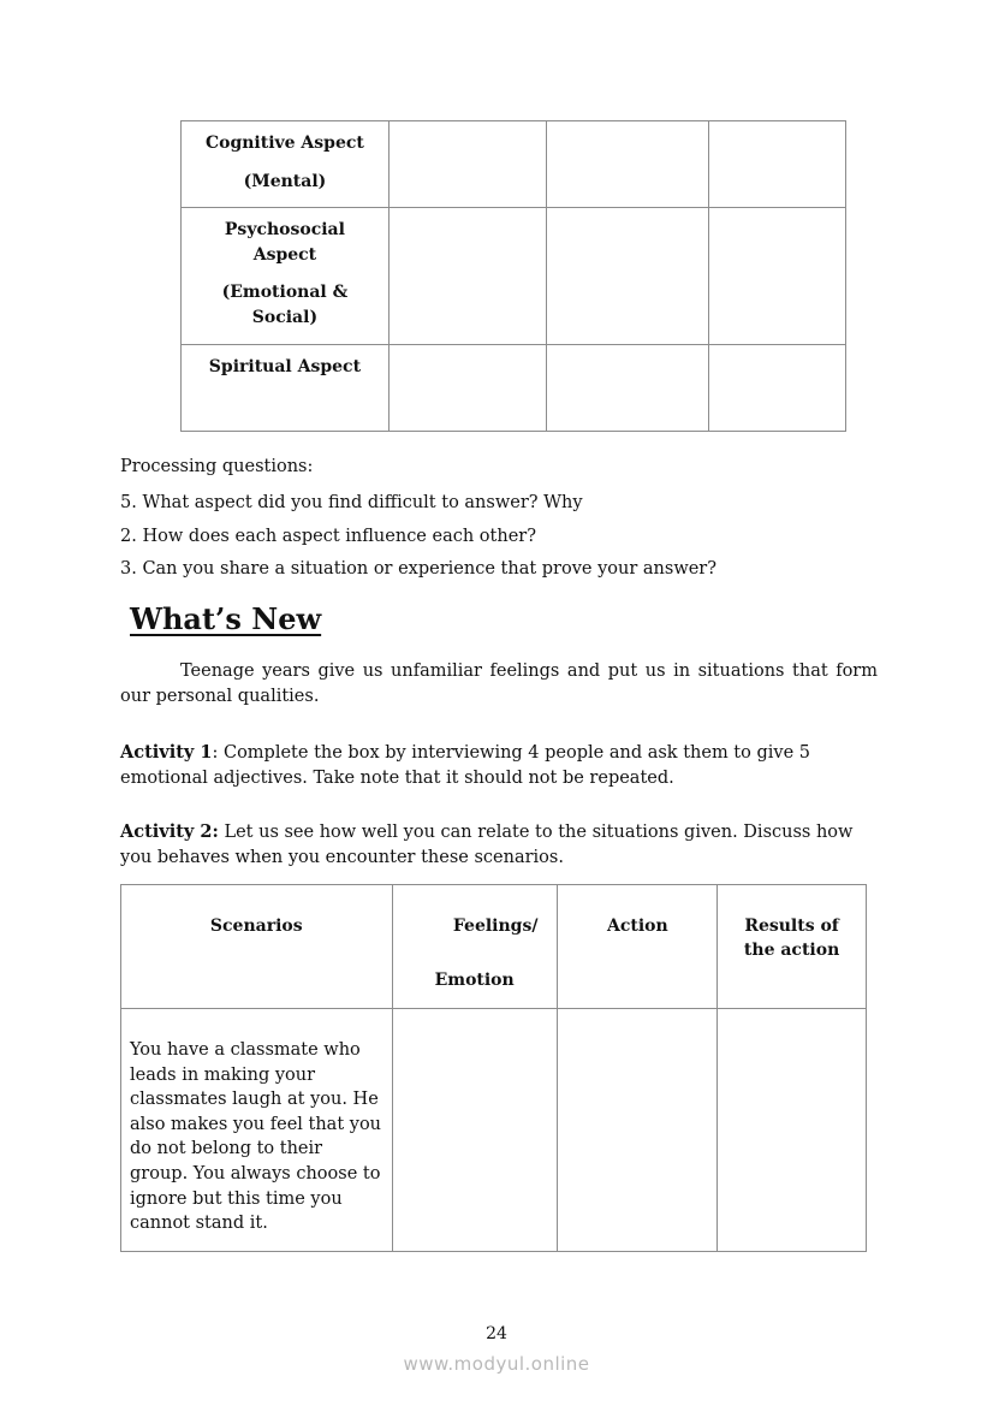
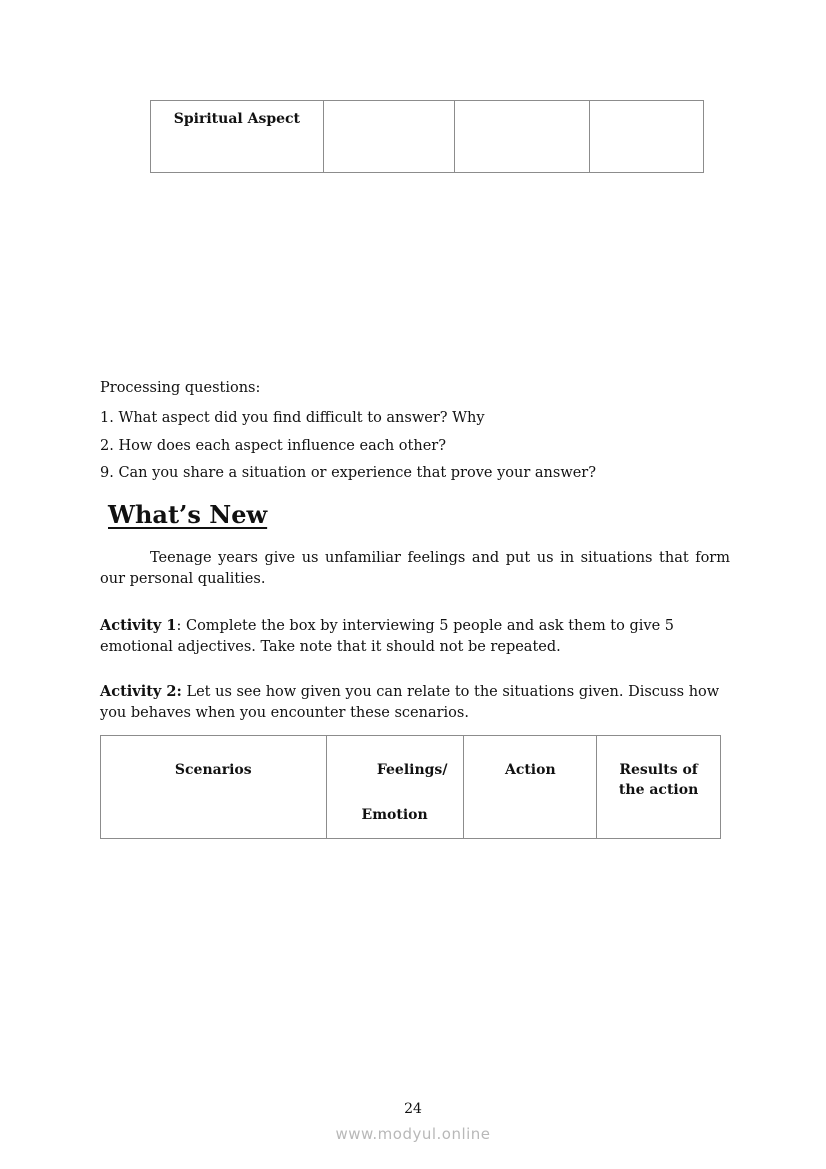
- Cognitive Aspect (Mental)
- Psychosocial Aspect (Emotional & Social)
  Spiritual Aspect
  Processing questions:
- 5. What aspect did you find difficult to answer? Why
+ 1. What aspect did you find difficult to answer? Why
  2. How does each aspect influence each other?
- 3. Can you share a situation or experience that prove your answer?
+ 9. Can you share a situation or experience that prove your answer?
  What’s New
  Teenage years give us unfamiliar feelings and put us in situations that form our personal qualities.
- Activity 1: Complete the box by interviewing 4 people and ask them to give 5 emotional adjectives. Take note that it should not be repeated.
+ Activity 1: Complete the box by interviewing 5 people and ask them to give 5 emotional adjectives. Take note that it should not be repeated.
- Activity 2: Let us see how well you can relate to the situations given. Discuss how you behaves when you encounter these scenarios.
+ Activity 2: Let us see how given you can relate to the situations given. Discuss how you behaves when you encounter these scenarios.
  Scenarios	Feelings/ Emotion	Action	Results of the action
- You have a classmate who leads in making your classmates laugh at you. He also makes you feel that you do not belong to their group. You always choose to ignore but this time you cannot stand it.
  24
  www.modyul.online
